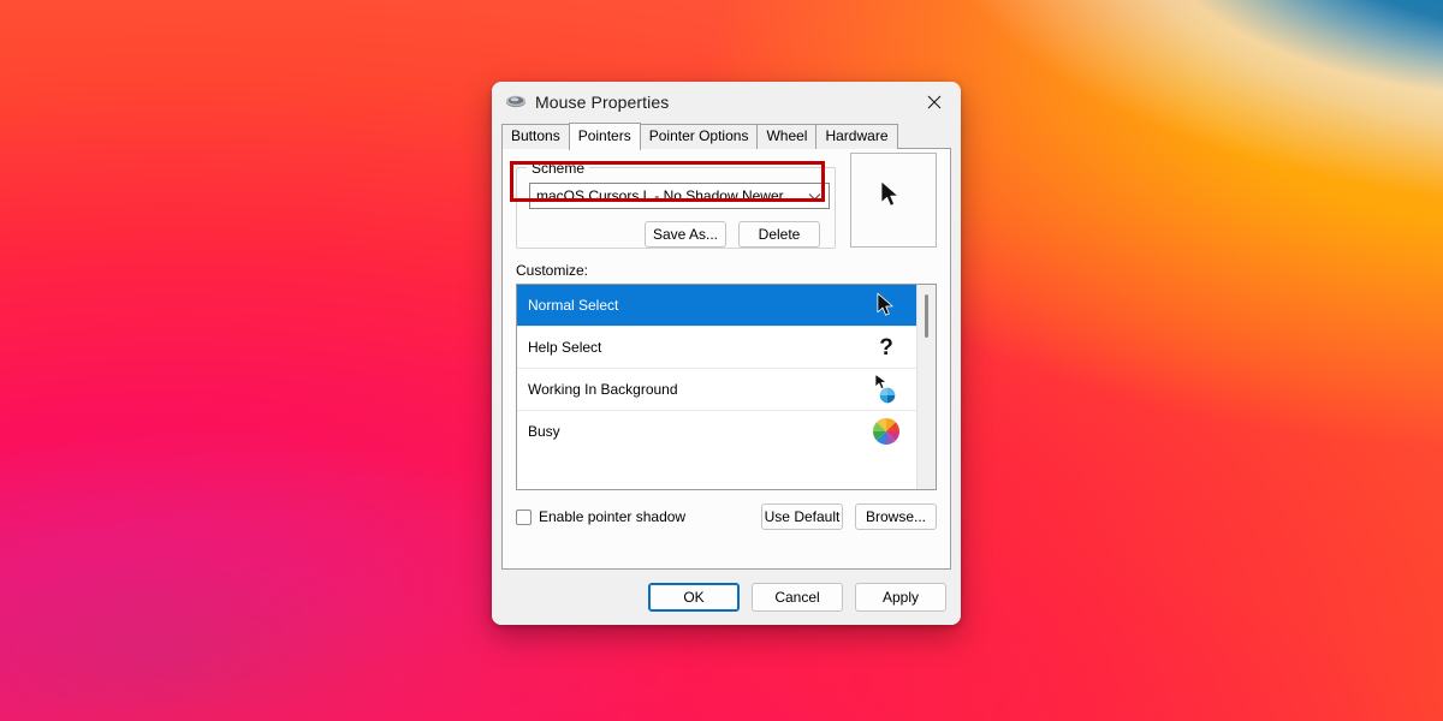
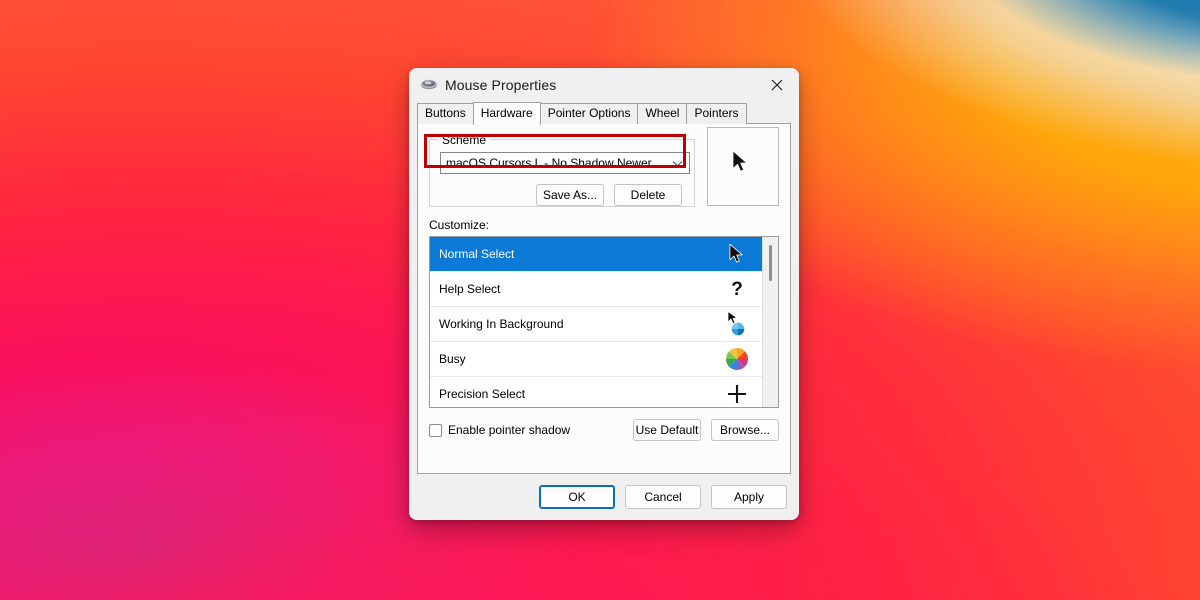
  Mouse Properties
  Buttons
- Pointers
+ Hardware
  Pointer Options
  Wheel
- Hardware
+ Pointers
  Scheme
  macOS Cursors L - No Shadow Newer
  Save As...
  Delete
  Customize:
  Normal Select
  Help Select
  ?
  Working In Background
  Busy
+ Precision Select
  Enable pointer shadow
  Use Default
  Browse...
  OK
  Cancel
  Apply
